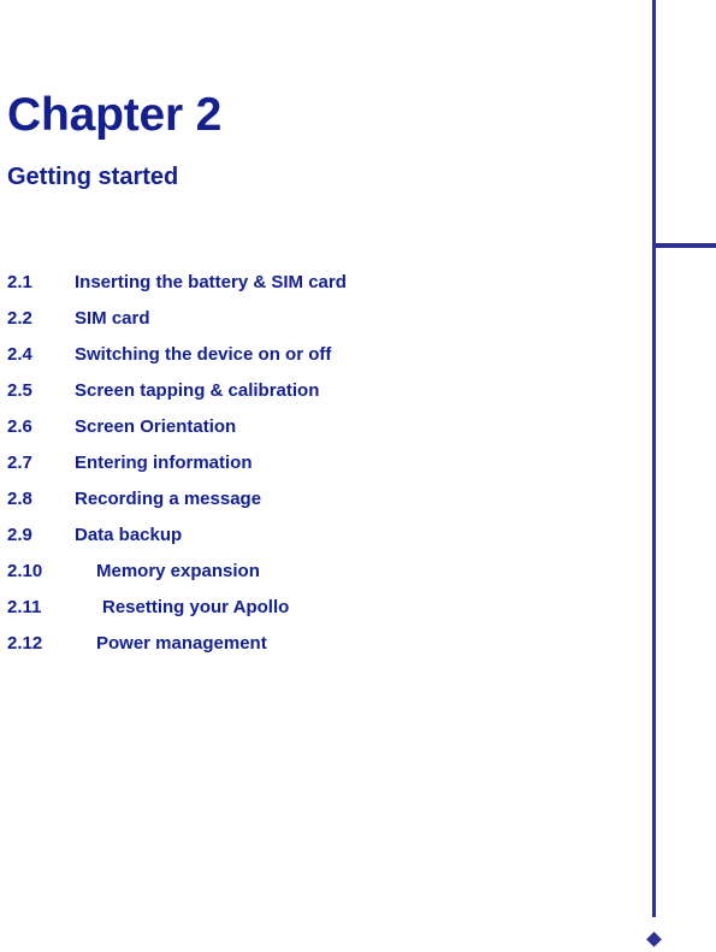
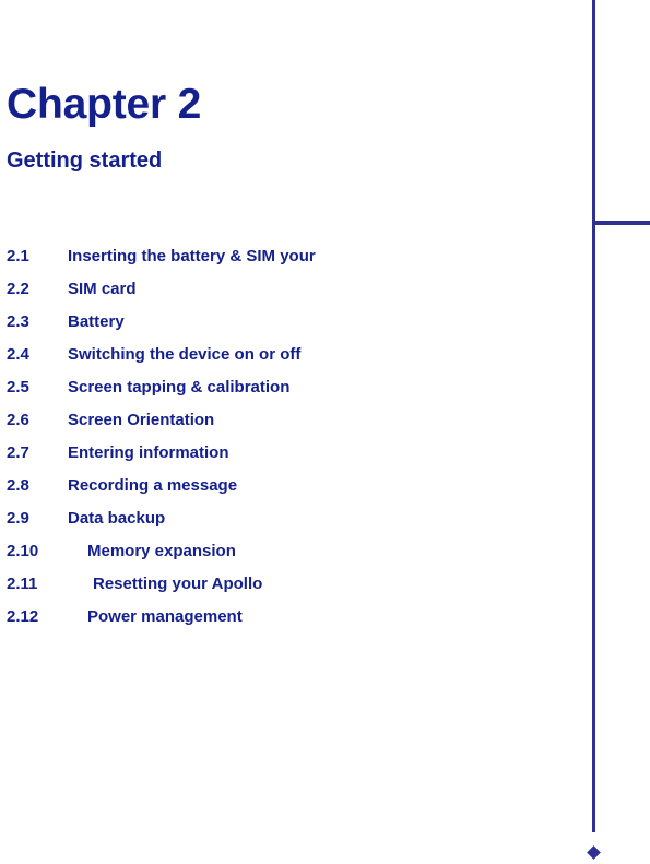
  Chapter 2
  Getting started
  2.1
- Inserting the battery & SIM card
+ Inserting the battery & SIM your
  2.2
  SIM card
+ 2.3
+ Battery
  2.4
  Switching the device on or off
  2.5
  Screen tapping & calibration
  2.6
  Screen Orientation
  2.7
  Entering information
  2.8
  Recording a message
  2.9
  Data backup
  2.10
  Memory expansion
  2.11
  Resetting your Apollo
  2.12
  Power management
